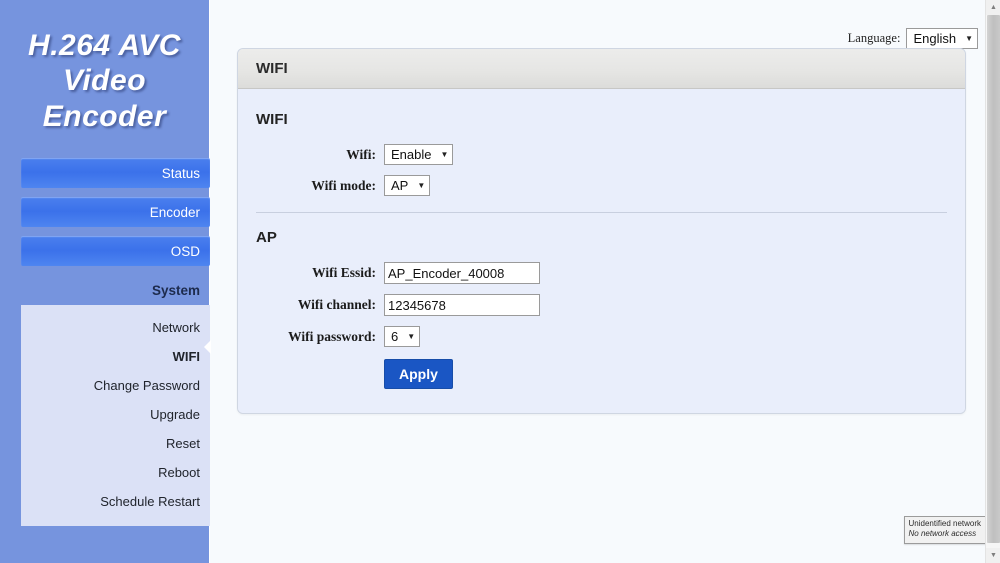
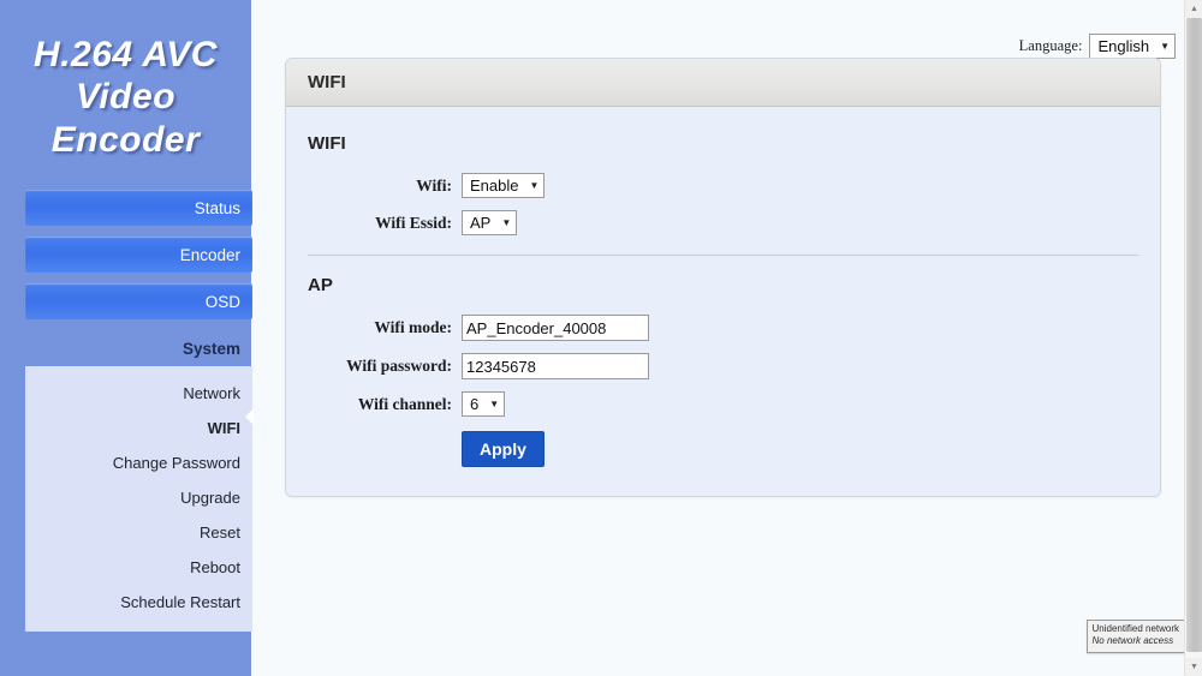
  H.264 AVC
  Video Encoder
  Status
  Encoder
  OSD
  System
  Network
  WIFI
  Change Password
  Upgrade
  Reset
  Reboot
  Schedule Restart
  Language:
  English
  ▼
  WIFI
  WIFI
  Wifi:
  Enable
  ▼
- Wifi mode:
+ Wifi Essid:
  AP
  ▼
  AP
- Wifi Essid:
+ Wifi mode:
  AP_Encoder_40008
- Wifi channel:
+ Wifi password:
  12345678
- Wifi password:
+ Wifi channel:
  6
  ▼
  Apply
  Unidentified network
  No network access
